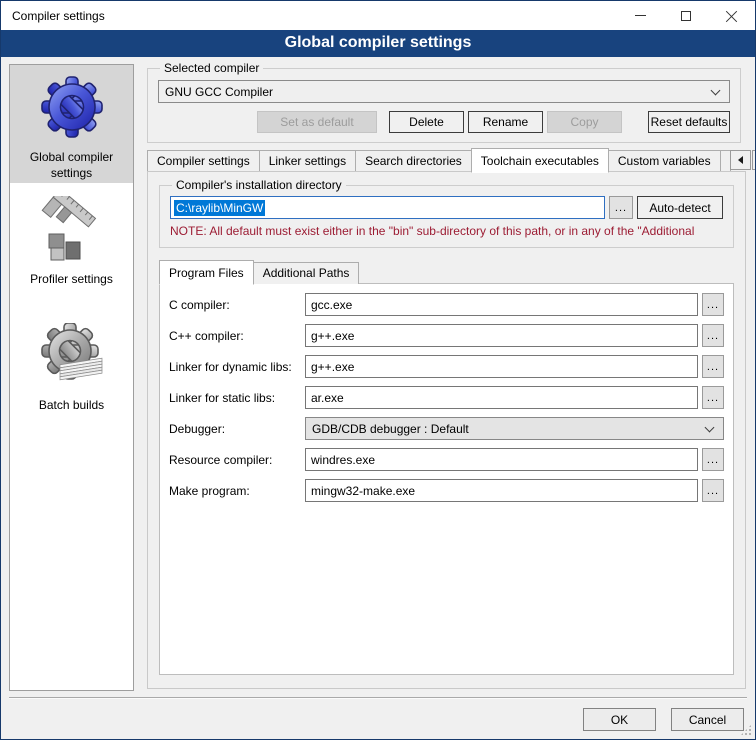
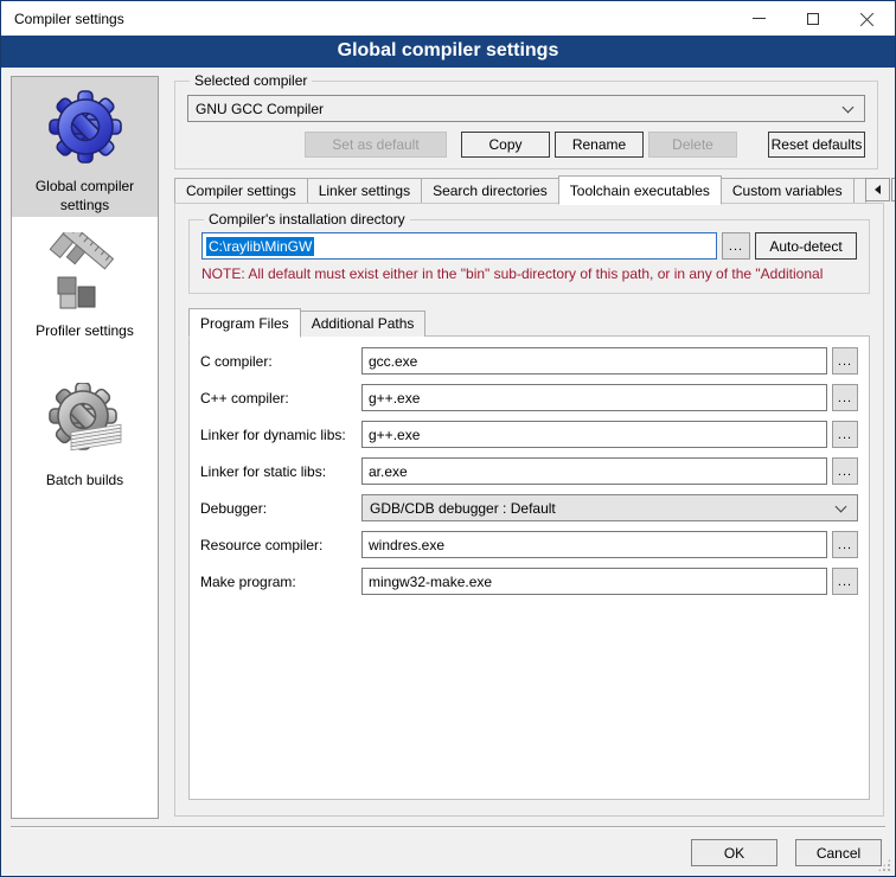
  Compiler settings
  Global compiler settings
  Global compiler settings
  Profiler settings
  Batch builds
  Selected compiler
  GNU GCC Compiler
  Set as default
- Delete
+ Copy
  Rename
- Copy
+ Delete
  Reset defaults
  Compiler settings
  Linker settings
  Search directories
  Toolchain executables
  Custom variables
  Compiler's installation directory
  C:\raylib\MinGW
  ...
  Auto-detect
  NOTE: All default must exist either in the "bin" sub-directory of this path, or in any of the "Additional
  Program Files
  Additional Paths
  C compiler:
  gcc.exe
  ...
  C++ compiler:
  g++.exe
  ...
  Linker for dynamic libs:
  g++.exe
  ...
  Linker for static libs:
  ar.exe
  ...
  Debugger:
  GDB/CDB debugger : Default
  Resource compiler:
  windres.exe
  ...
  Make program:
  mingw32-make.exe
  ...
  OK
  Cancel
